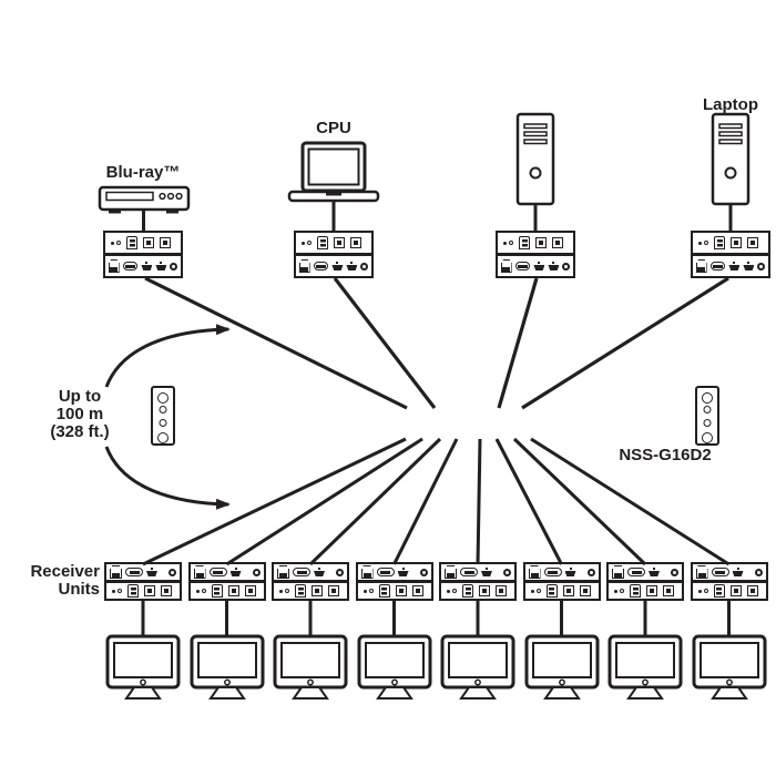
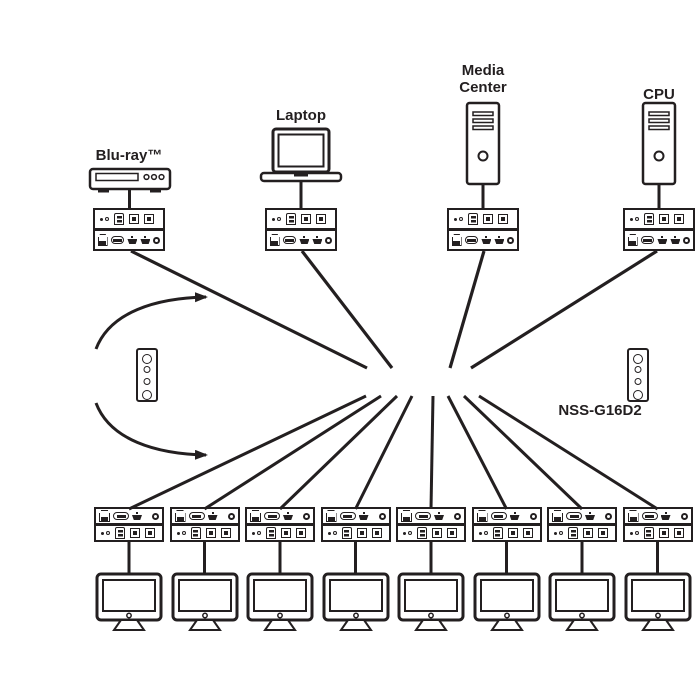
  Blu-ray™
- CPU
+ Laptop
+ Media Center
- Laptop
+ CPU
- Receiver Units
- Up to
- 100 m
- (328 ft.)
  NSS-G16D2
